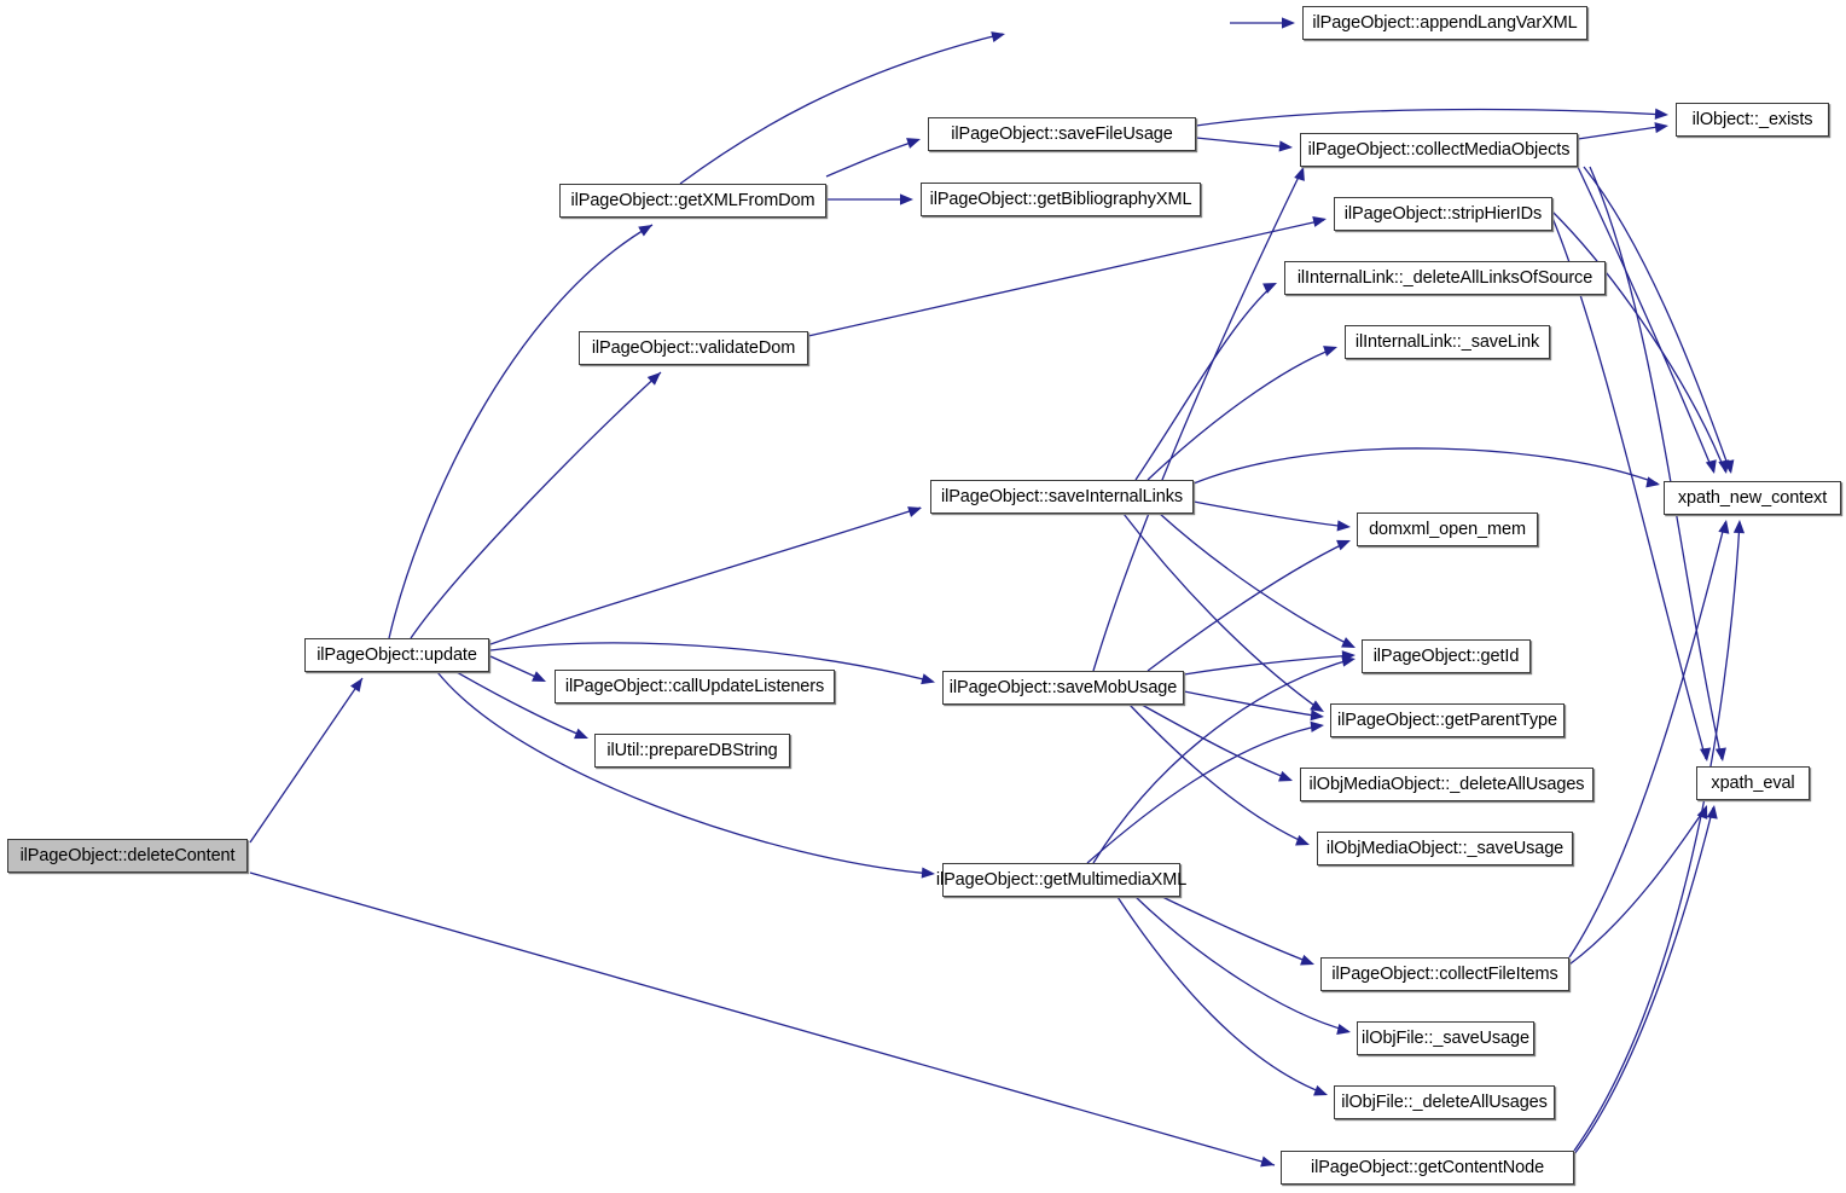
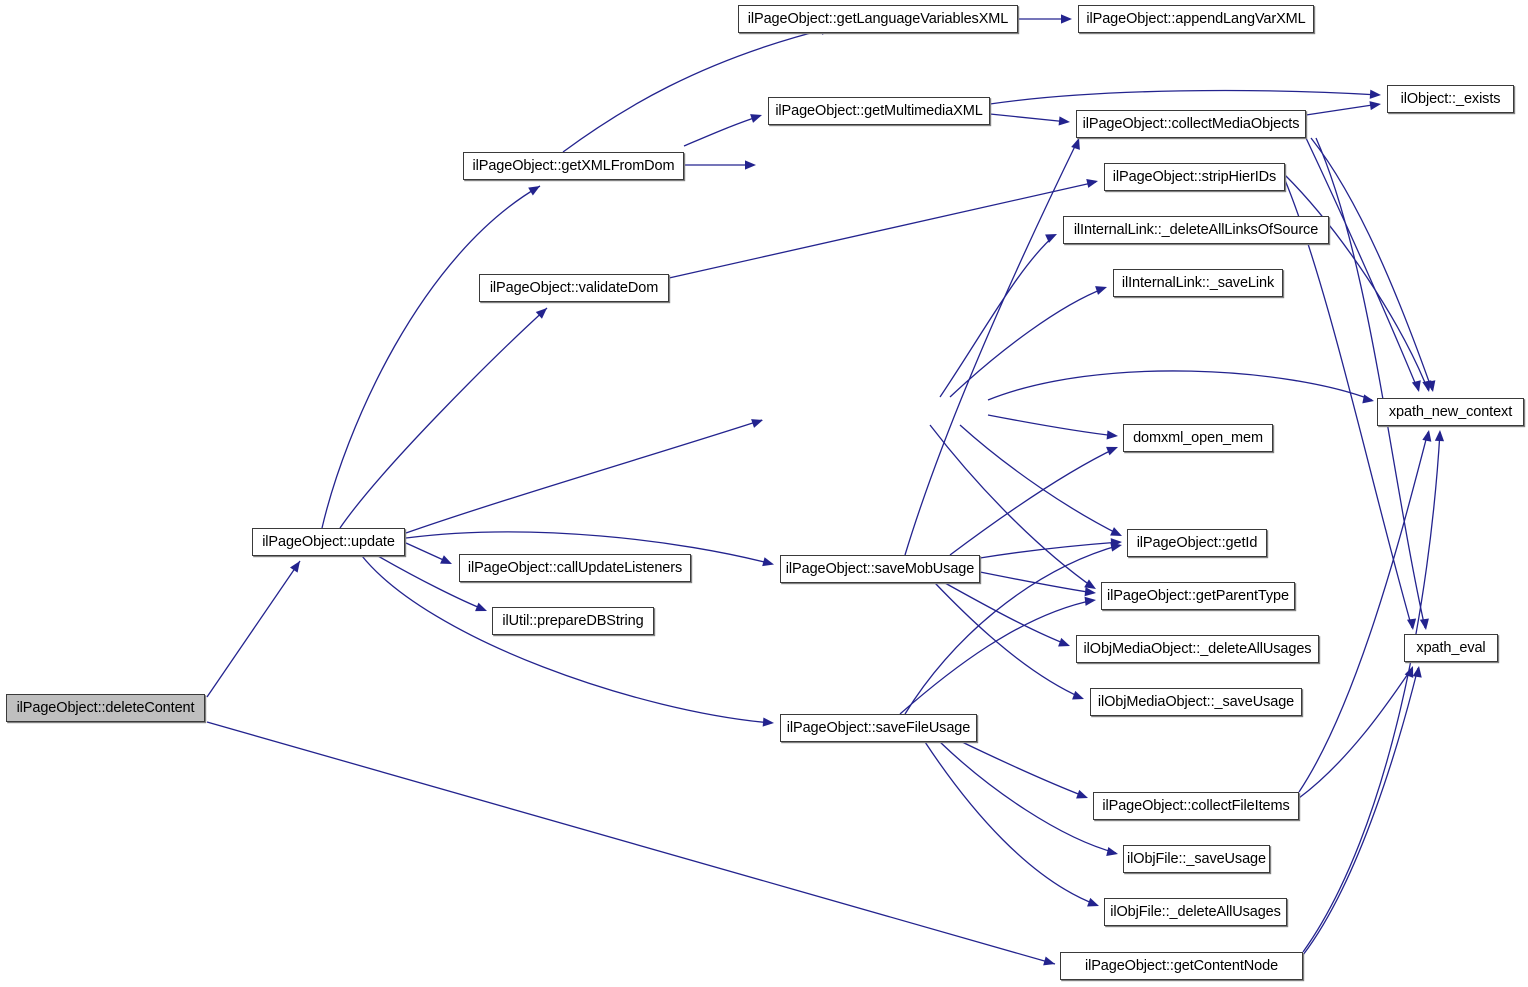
  ilPageObject::deleteContent
  ilPageObject::update
  ilPageObject::getXMLFromDom
  ilPageObject::validateDom
  ilPageObject::callUpdateListeners
  ilUtil::prepareDBString
+ ilPageObject::getLanguageVariablesXML
- ilPageObject::saveFileUsage
+ ilPageObject::getMultimediaXML
- ilPageObject::getBibliographyXML
- ilPageObject::saveInternalLinks
  ilPageObject::saveMobUsage
- ilPageObject::getMultimediaXML
+ ilPageObject::saveFileUsage
  ilPageObject::appendLangVarXML
  ilPageObject::collectMediaObjects
  ilPageObject::stripHierIDs
  ilInternalLink::_deleteAllLinksOfSource
  ilInternalLink::_saveLink
  domxml_open_mem
  ilPageObject::getId
  ilPageObject::getParentType
  ilObjMediaObject::_deleteAllUsages
  ilObjMediaObject::_saveUsage
  ilPageObject::collectFileItems
  ilObjFile::_saveUsage
  ilObjFile::_deleteAllUsages
  ilPageObject::getContentNode
  ilObject::_exists
  xpath_new_context
  xpath_eval
